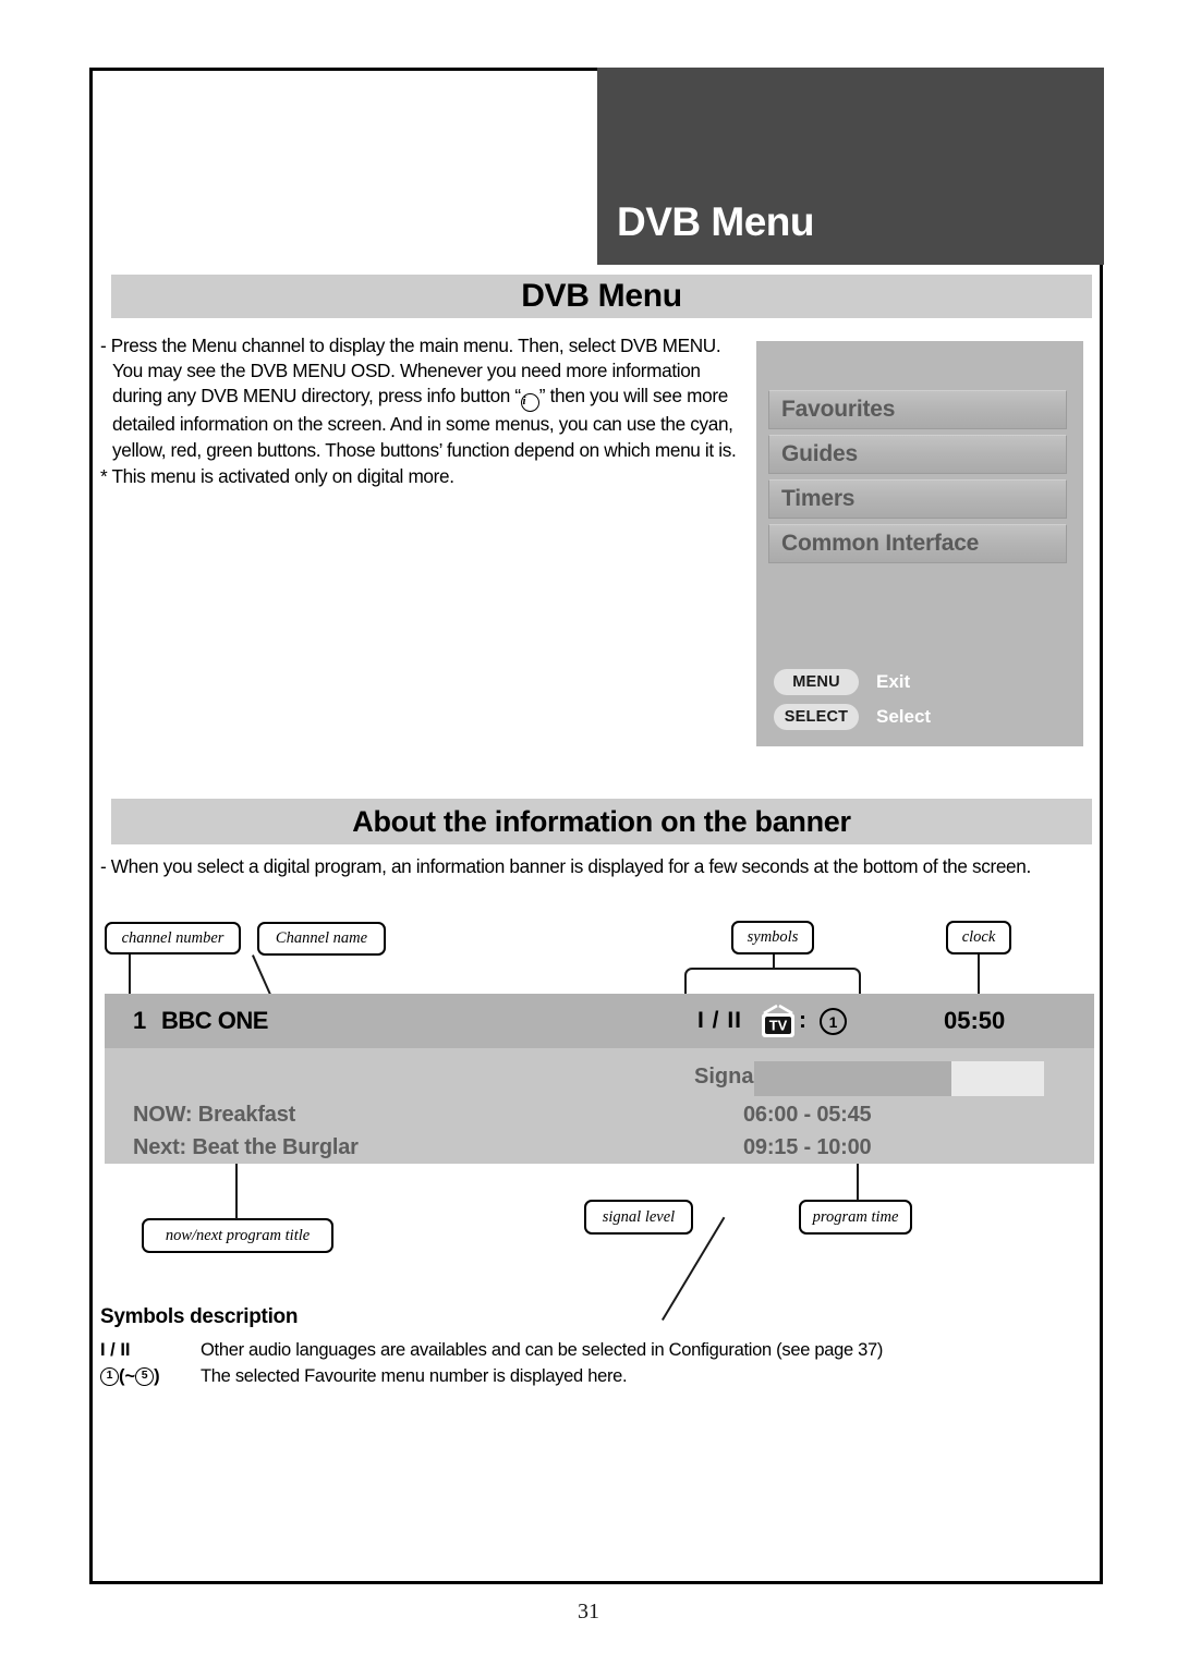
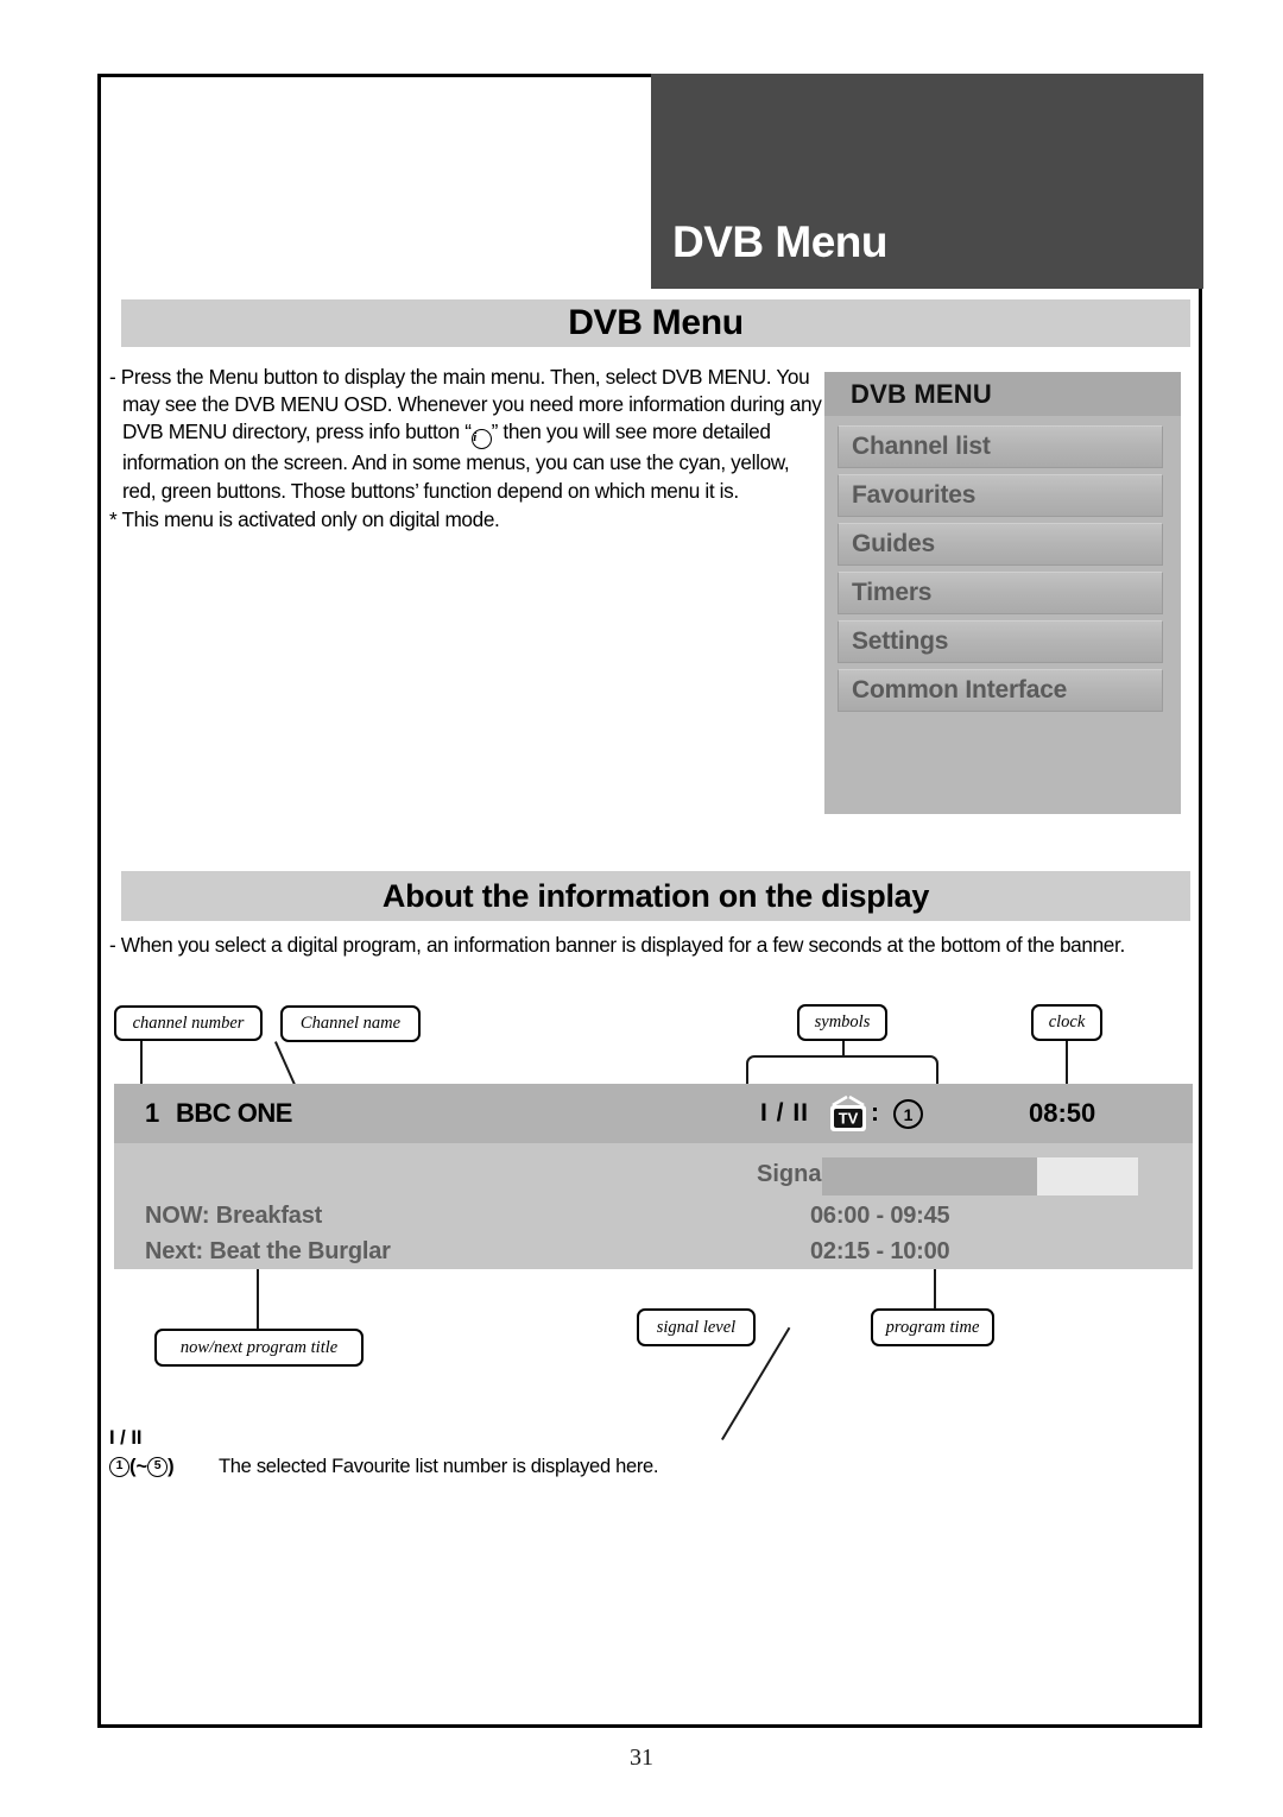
  DVB Menu
  DVB Menu
- - Press the Menu channel to display the main menu. Then, select DVB MENU. You may see the DVB MENU OSD. Whenever you need more information during any DVB MENU directory, press info button “ i ” then you will see more detailed information on the screen. And in some menus, you can use the cyan, yellow, red, green buttons. Those buttons’ function depend on which menu it is.
+ - Press the Menu button to display the main menu. Then, select DVB MENU. You may see the DVB MENU OSD. Whenever you need more information during any DVB MENU directory, press info button “ i ” then you will see more detailed information on the screen. And in some menus, you can use the cyan, yellow, red, green buttons. Those buttons’ function depend on which menu it is.
- * This menu is activated only on digital more.
+ * This menu is activated only on digital mode.
+ DVB MENU
+ Channel list
  Favourites
  Guides
  Timers
+ Settings
  Common Interface
- MENU
- Exit
- SELECT
- Select
- About the information on the banner
+ About the information on the display
- - When you select a digital program, an information banner is displayed for a few seconds at the bottom of the screen.
+ - When you select a digital program, an information banner is displayed for a few seconds at the bottom of the banner.
  channel number
  Channel name
  symbols
  clock
  now/next program title
  signal level
  program time
  1
  BBC ONE
  I / II
  TV
  :
  1
- 05:50
+ 08:50
  Signa
  NOW: Breakfast
  Next: Beat the Burglar
- 06:00 - 05:45
+ 06:00 - 09:45
- 09:15 - 10:00
+ 02:15 - 10:00
- Symbols description
  I / II
- Other audio languages are availables and can be selected in Configuration (see page 37)
  1
  (~
  5
  )
- The selected Favourite menu number is displayed here.
+ The selected Favourite list number is displayed here.
  31
